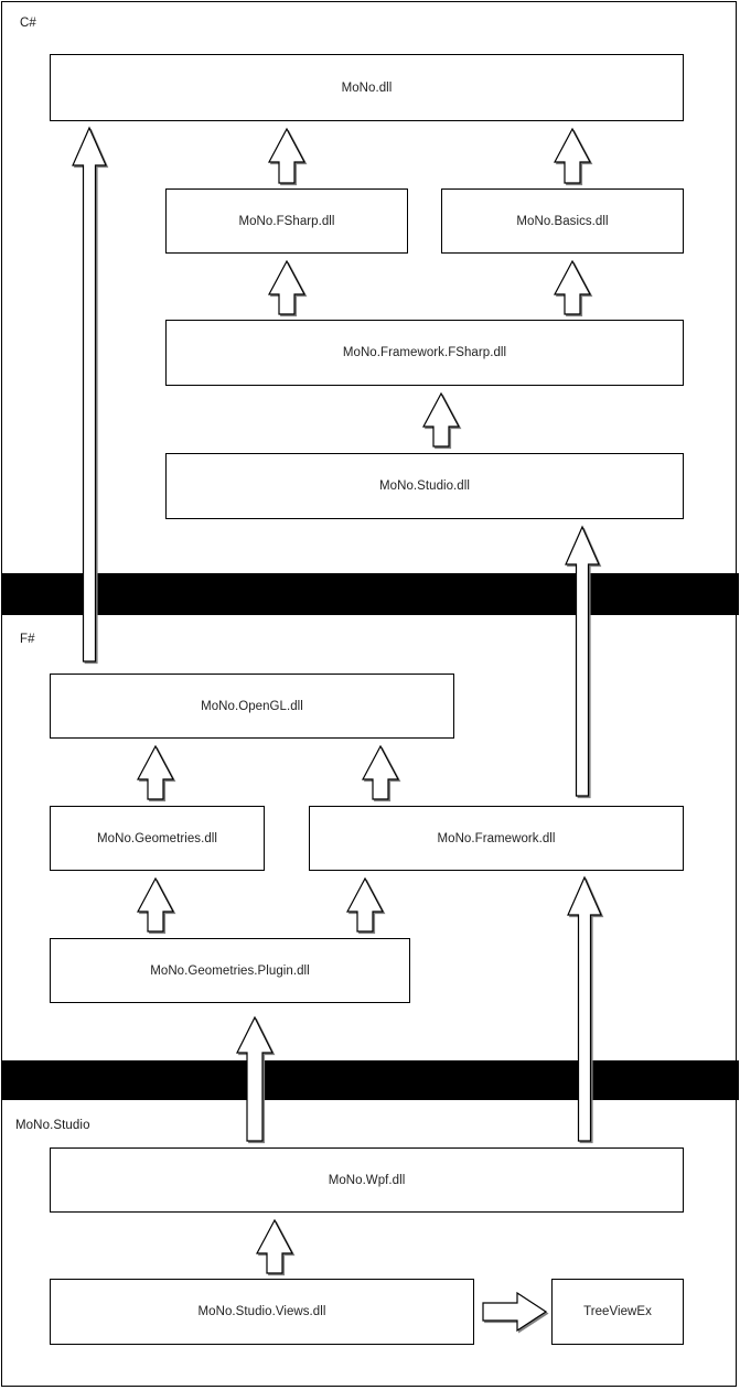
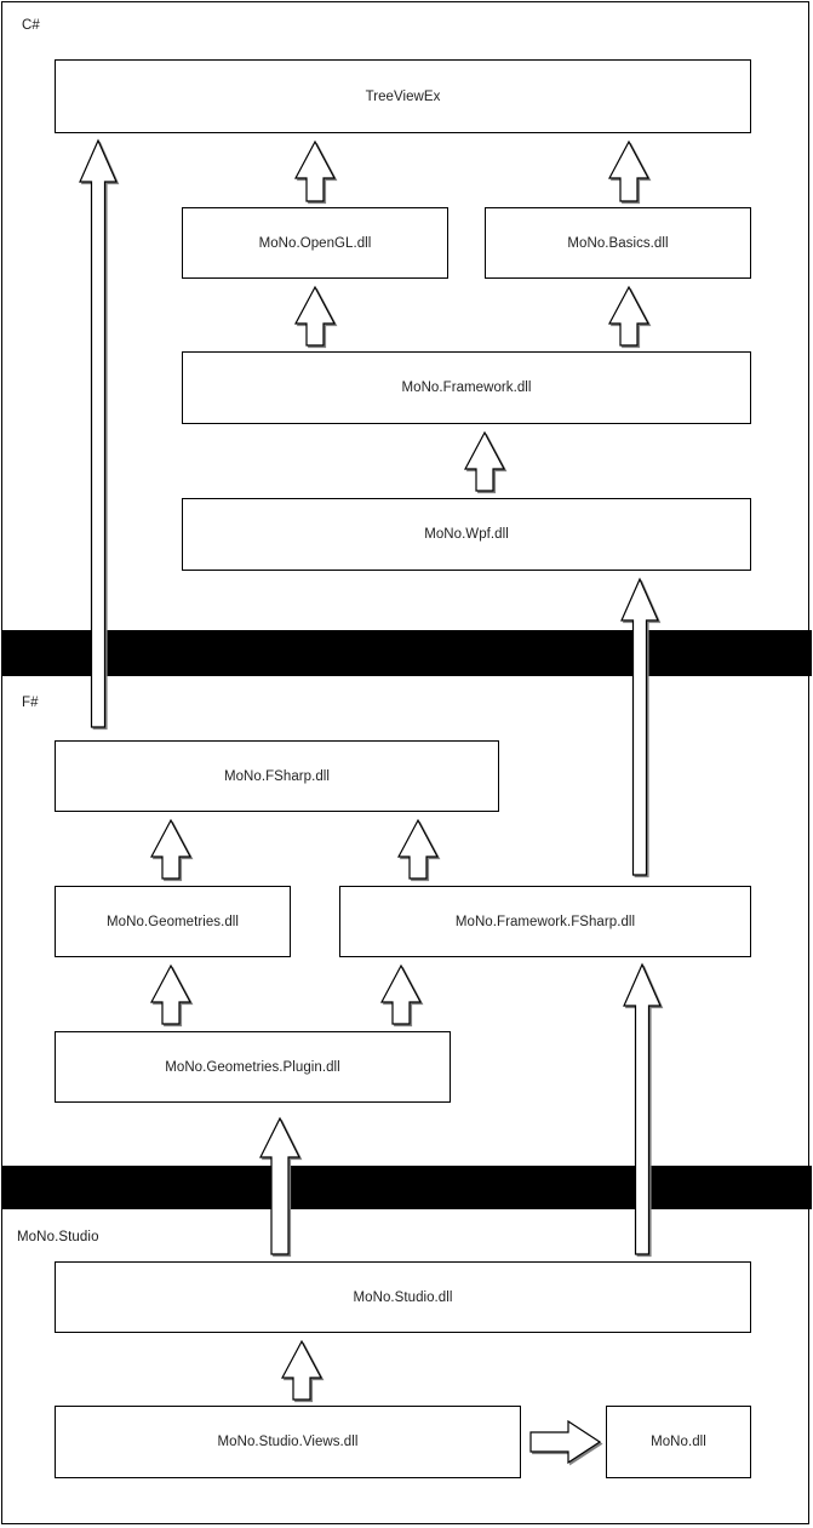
- MoNo.dll
+ TreeViewEx
- MoNo.FSharp.dll
+ MoNo.OpenGL.dll
  MoNo.Basics.dll
- MoNo.Framework.FSharp.dll
+ MoNo.Framework.dll
- MoNo.Studio.dll
+ MoNo.Wpf.dll
- MoNo.OpenGL.dll
+ MoNo.FSharp.dll
  MoNo.Geometries.dll
- MoNo.Framework.dll
+ MoNo.Framework.FSharp.dll
  MoNo.Geometries.Plugin.dll
- MoNo.Wpf.dll
+ MoNo.Studio.dll
  MoNo.Studio.Views.dll
- TreeViewEx
+ MoNo.dll
  C#
  F#
  MoNo.Studio
